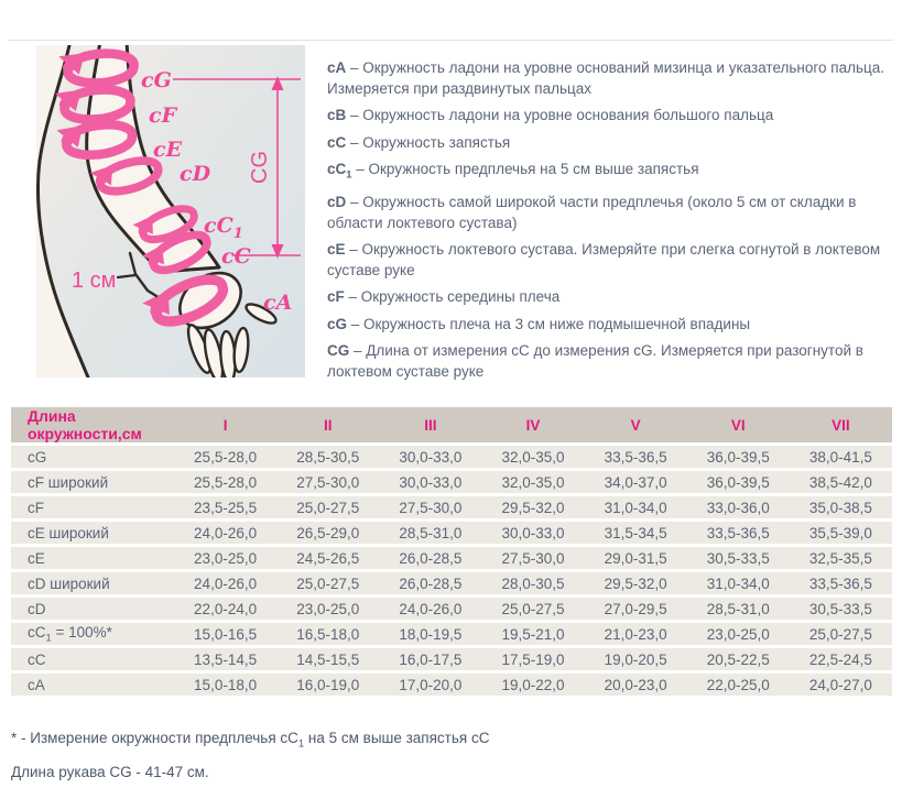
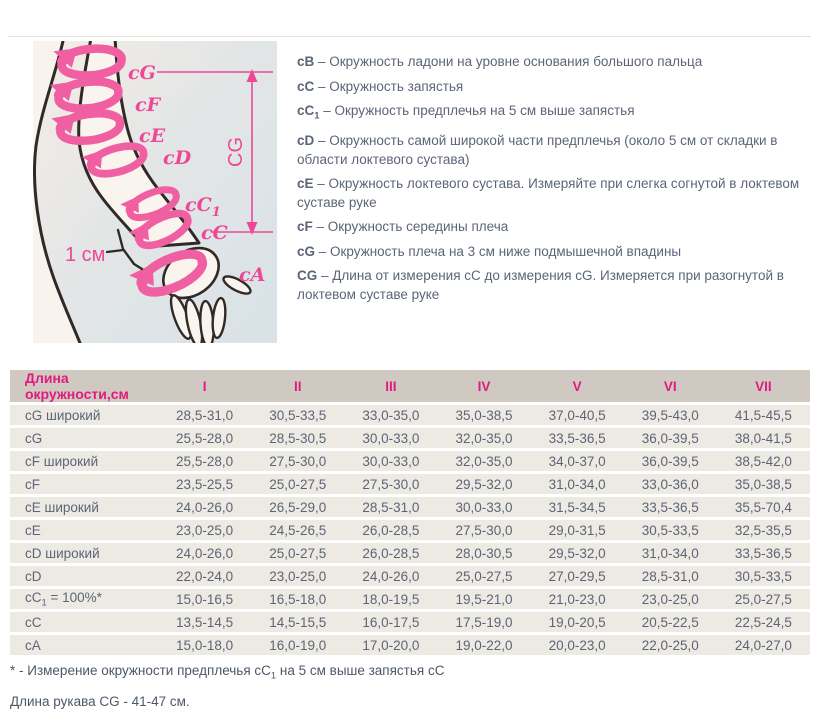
  cG
  cF
  cE
  cD
  cC1
  cC
  cA
  1 см
- cA – Окружность ладони на уровне оснований мизинца и указательного пальца. Измеряется при раздвинутых пальцах
  cB – Окружность ладони на уровне основания большого пальца
  cC – Окружность запястья
  cC1 – Окружность предплечья на 5 см выше запястья
  cD – Окружность самой широкой части предплечья (около 5 см от складки в области локтевого сустава)
  cE – Окружность локтевого сустава. Измеряйте при слегка согнутой в локтевом суставе руке
  cF – Окружность середины плеча
  cG – Окружность плеча на 3 см ниже подмышечной впадины
  CG – Длина от измерения cC до измерения cG. Измеряется при разогнутой в локтевом суставе руке
  Длина окружности,см	I	II	III	IV	V	VI	VII
+ cG широкий	28,5-31,0	30,5-33,5	33,0-35,0	35,0-38,5	37,0-40,5	39,5-43,0	41,5-45,5
  cG	25,5-28,0	28,5-30,5	30,0-33,0	32,0-35,0	33,5-36,5	36,0-39,5	38,0-41,5
  cF широкий	25,5-28,0	27,5-30,0	30,0-33,0	32,0-35,0	34,0-37,0	36,0-39,5	38,5-42,0
  cF	23,5-25,5	25,0-27,5	27,5-30,0	29,5-32,0	31,0-34,0	33,0-36,0	35,0-38,5
- cE широкий	24,0-26,0	26,5-29,0	28,5-31,0	30,0-33,0	31,5-34,5	33,5-36,5	35,5-39,0
+ cE широкий	24,0-26,0	26,5-29,0	28,5-31,0	30,0-33,0	31,5-34,5	33,5-36,5	35,5-70,4
  cE	23,0-25,0	24,5-26,5	26,0-28,5	27,5-30,0	29,0-31,5	30,5-33,5	32,5-35,5
  cD широкий	24,0-26,0	25,0-27,5	26,0-28,5	28,0-30,5	29,5-32,0	31,0-34,0	33,5-36,5
  cD	22,0-24,0	23,0-25,0	24,0-26,0	25,0-27,5	27,0-29,5	28,5-31,0	30,5-33,5
  cC1 = 100%*	15,0-16,5	16,5-18,0	18,0-19,5	19,5-21,0	21,0-23,0	23,0-25,0	25,0-27,5
  cC	13,5-14,5	14,5-15,5	16,0-17,5	17,5-19,0	19,0-20,5	20,5-22,5	22,5-24,5
  cA	15,0-18,0	16,0-19,0	17,0-20,0	19,0-22,0	20,0-23,0	22,0-25,0	24,0-27,0
  * - Измерение окружности предплечья cC1 на 5 см выше запястья cC
  Длина рукава CG - 41-47 см.
